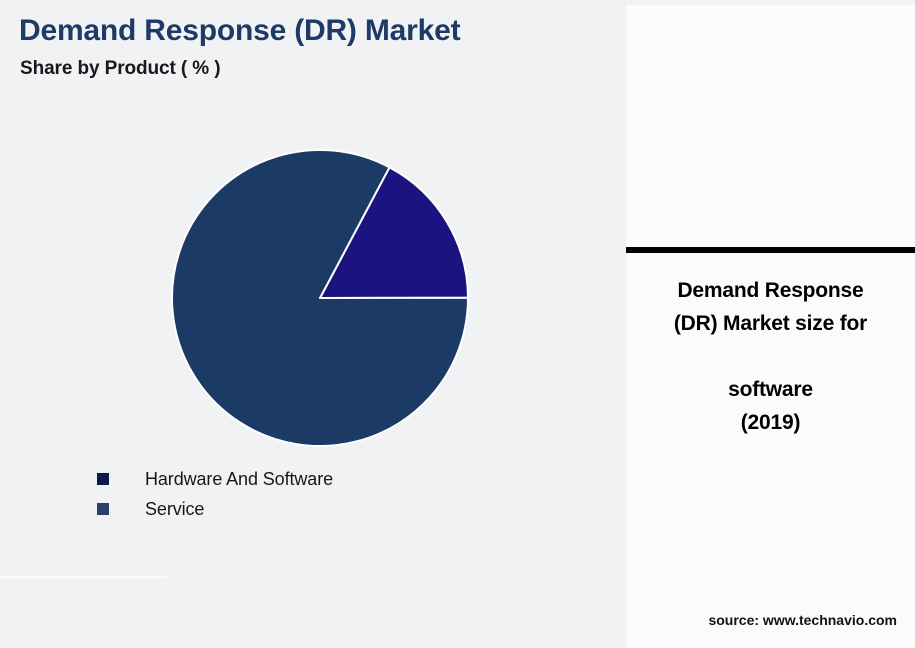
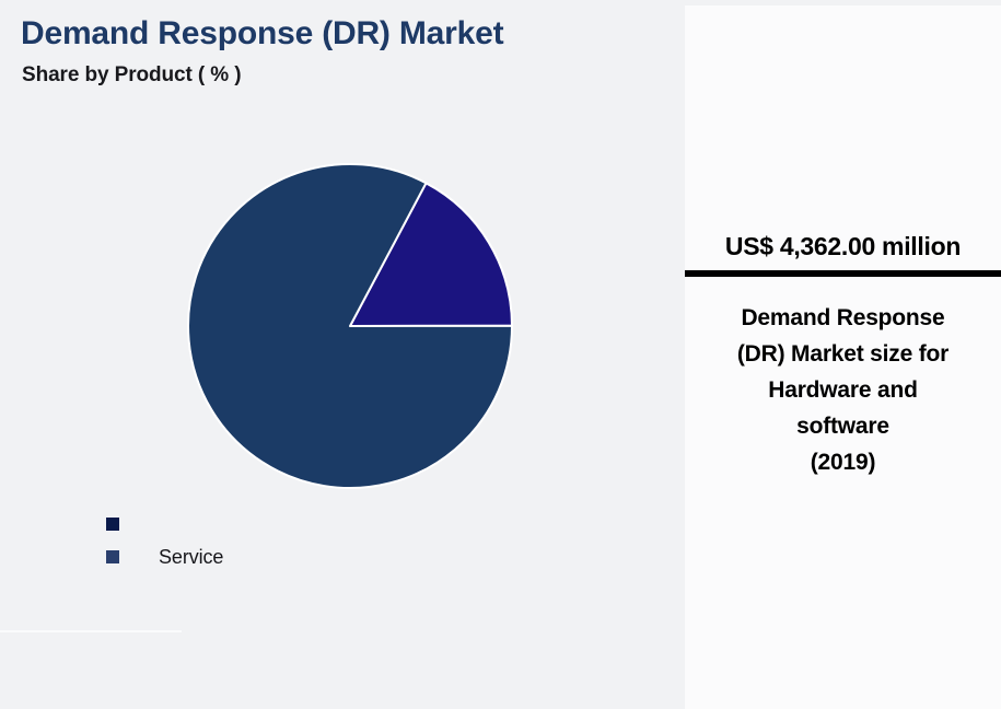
  Demand Response (DR) Market
  Share by Product ( % )
- Hardware And Software
  Service
+ US$ 4,362.00 million
  Demand Response
  (DR) Market size for
+ Hardware and
  software
  (2019)
- source: www.technavio.com
